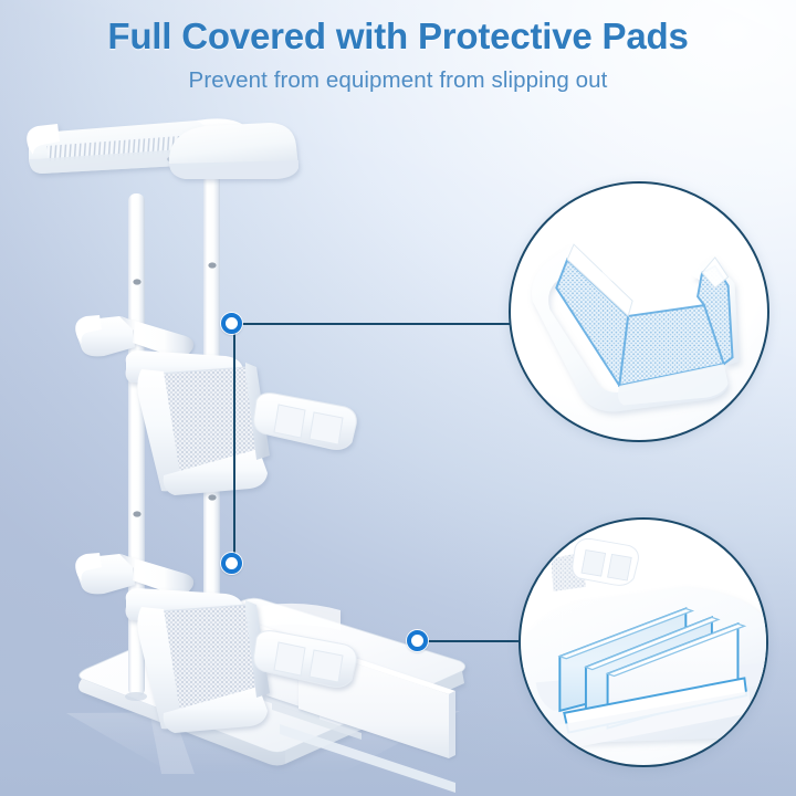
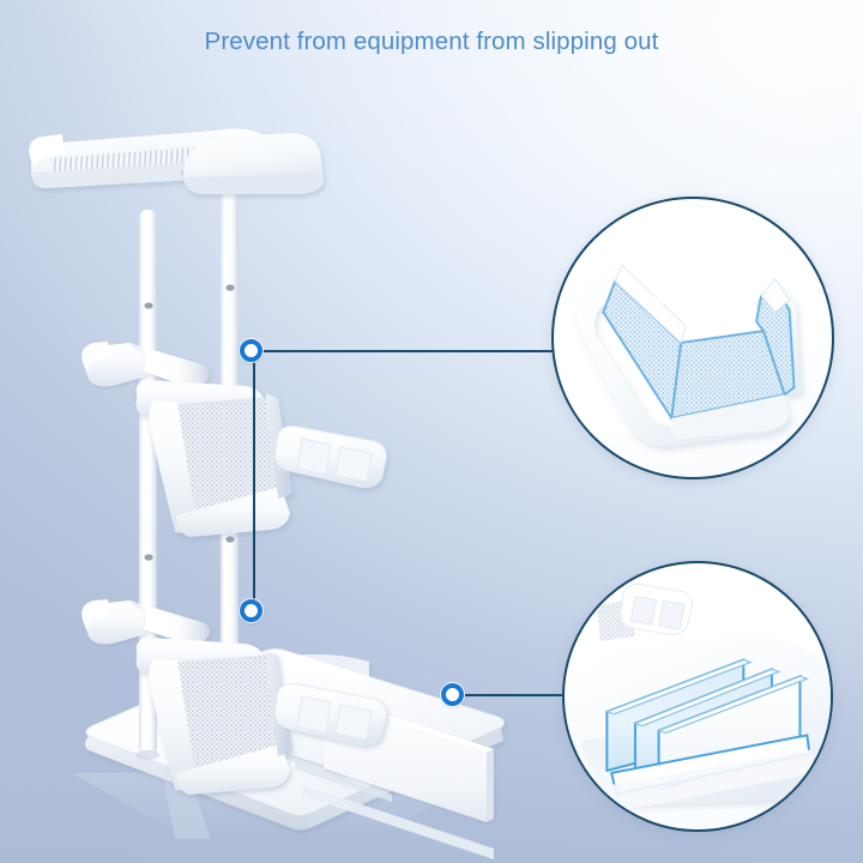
- Full Covered with Protective Pads
  Prevent from equipment from slipping out
